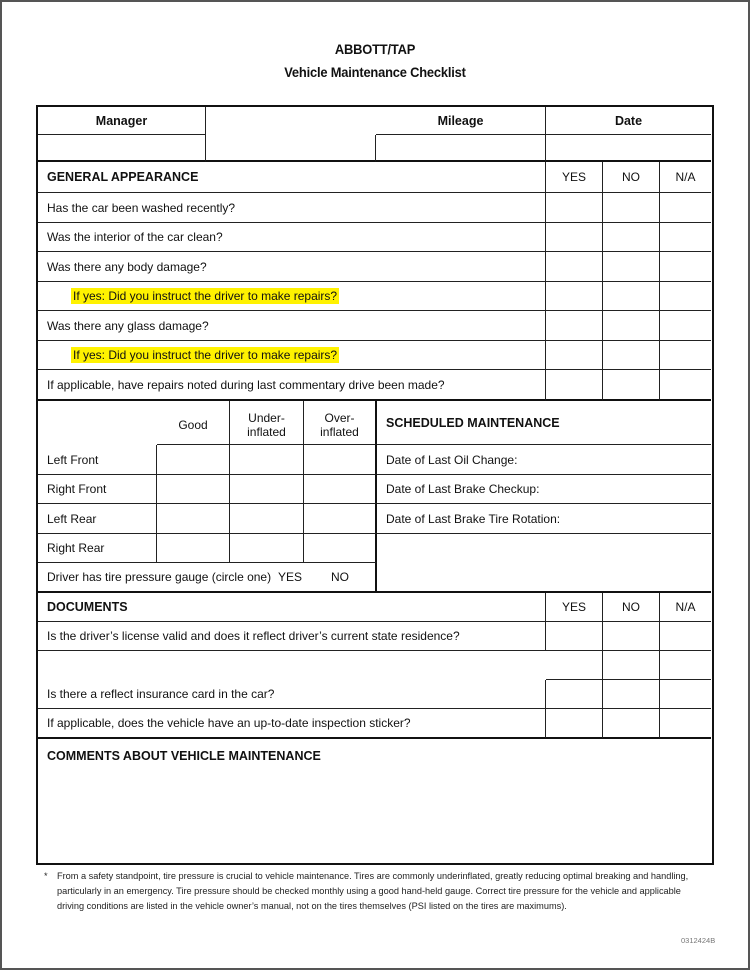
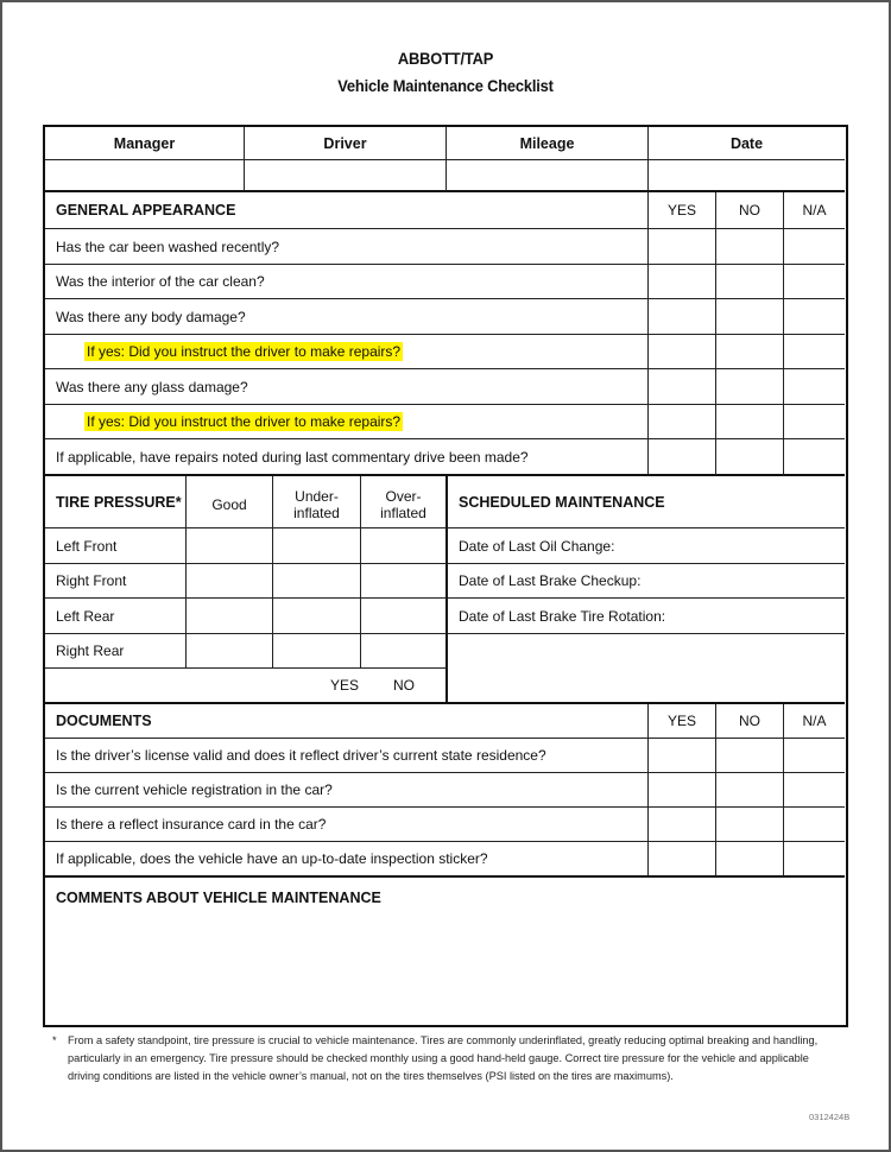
  ABBOTT/TAP
  Vehicle Maintenance Checklist
  Manager
+ Driver
  Mileage
  Date
  GENERAL APPEARANCE
  YES
  NO
  N/A
  Has the car been washed recently?
  Was the interior of the car clean?
  Was there any body damage?
  If yes: Did you instruct the driver to make repairs?
  Was there any glass damage?
  If yes: Did you instruct the driver to make repairs?
  If applicable, have repairs noted during last commentary drive been made?
+ TIRE PRESSURE*
  Good
  Under-
  inflated
  Over-
  inflated
  Left Front
  Right Front
  Left Rear
  Right Rear
- Driver has tire pressure gauge (circle one)
  YES
  NO
  SCHEDULED MAINTENANCE
  Date of Last Oil Change:
  Date of Last Brake Checkup:
  Date of Last Brake Tire Rotation:
  DOCUMENTS
  YES
  NO
  N/A
  Is the driver’s license valid and does it reflect driver’s current state residence?
+ Is the current vehicle registration in the car?
  Is there a reflect insurance card in the car?
  If applicable, does the vehicle have an up-to-date inspection sticker?
  COMMENTS ABOUT VEHICLE MAINTENANCE
  *
  From a safety standpoint, tire pressure is crucial to vehicle maintenance. Tires are commonly underinflated, greatly reducing optimal breaking and handling, particularly in an emergency. Tire pressure should be checked monthly using a good hand-held gauge. Correct tire pressure for the vehicle and applicable driving conditions are listed in the vehicle owner’s manual, not on the tires themselves (PSI listed on the tires are maximums).
  0312424B
